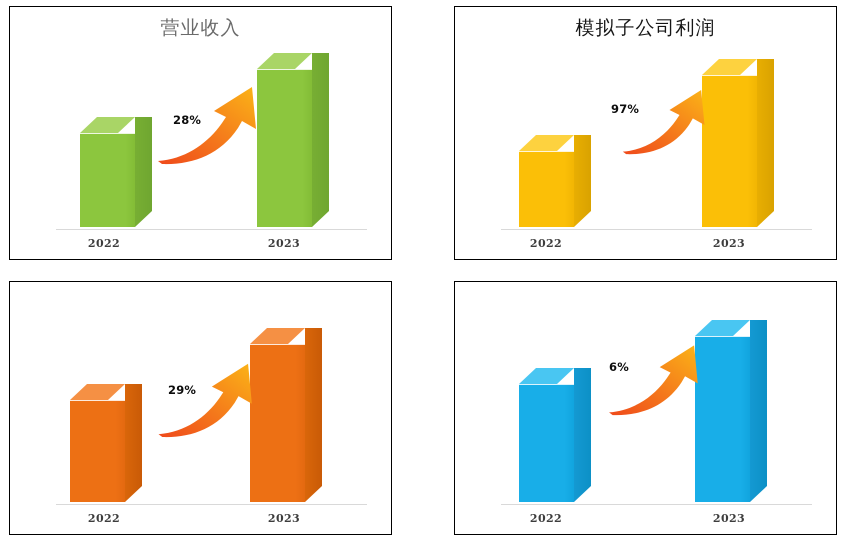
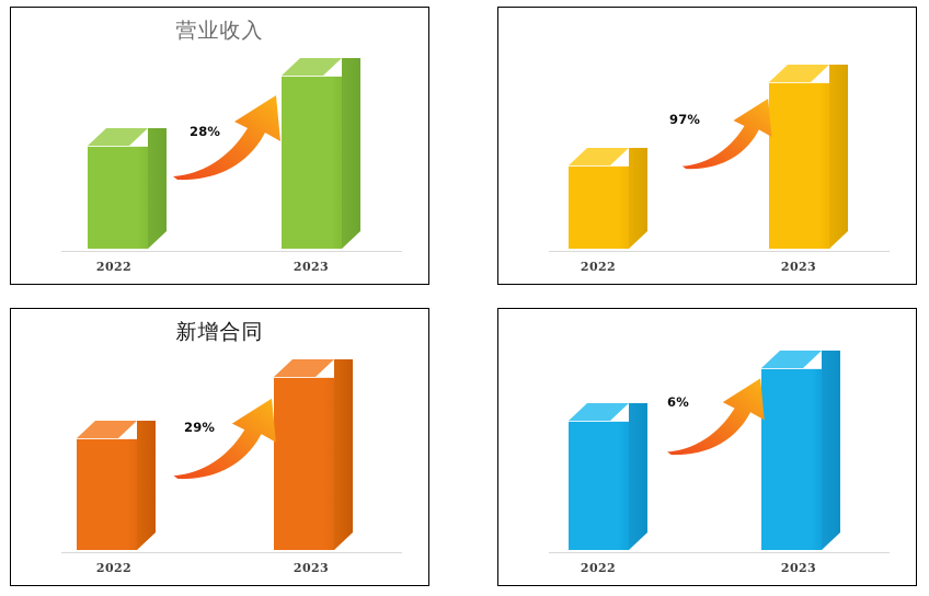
  营业收入
  28%
  2022
  2023
- 模拟子公司利润
  97%
  2022
  2023
+ 新增合同
  29%
  2022
  2023
  6%
  2022
  2023
